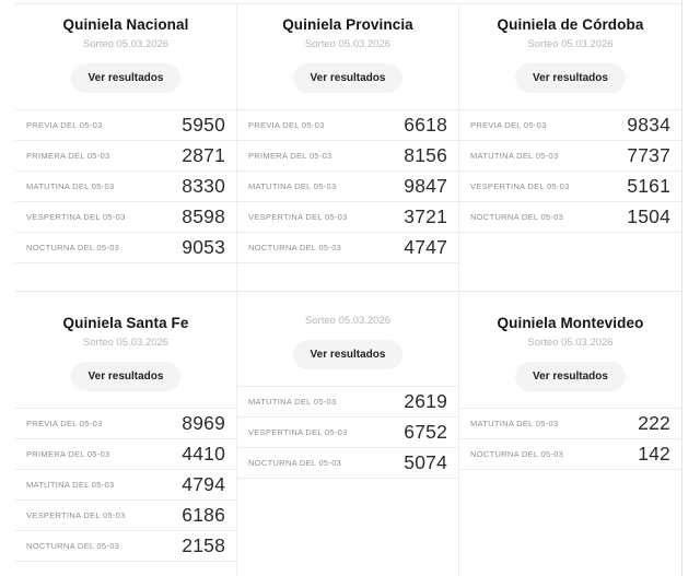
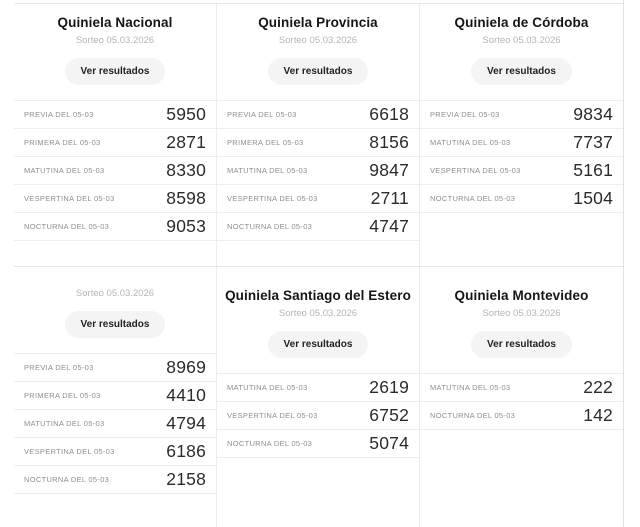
  Quiniela Nacional
  Sorteo 05.03.2026
  Ver resultados
  PREVIA DEL 05-03
  5950
  PRIMERA DEL 05-03
  2871
  MATUTINA DEL 05-03
  8330
  VESPERTINA DEL 05-03
  8598
  NOCTURNA DEL 05-03
  9053
  Quiniela Provincia
  Sorteo 05.03.2026
  Ver resultados
  PREVIA DEL 05-03
  6618
  PRIMERA DEL 05-03
  8156
  MATUTINA DEL 05-03
  9847
  VESPERTINA DEL 05-03
- 3721
+ 2711
  NOCTURNA DEL 05-03
  4747
  Quiniela de Córdoba
  Sorteo 05.03.2026
  Ver resultados
  PREVIA DEL 05-03
  9834
  MATUTINA DEL 05-03
  7737
  VESPERTINA DEL 05-03
  5161
  NOCTURNA DEL 05-03
  1504
- Quiniela Santa Fe
  Sorteo 05.03.2026
  Ver resultados
  PREVIA DEL 05-03
  8969
  PRIMERA DEL 05-03
  4410
  MATUTINA DEL 05-03
  4794
  VESPERTINA DEL 05-03
  6186
  NOCTURNA DEL 05-03
  2158
+ Quiniela Santiago del Estero
  Sorteo 05.03.2026
  Ver resultados
  MATUTINA DEL 05-03
  2619
  VESPERTINA DEL 05-03
  6752
  NOCTURNA DEL 05-03
  5074
  Quiniela Montevideo
  Sorteo 05.03.2026
  Ver resultados
  MATUTINA DEL 05-03
  222
  NOCTURNA DEL 05-03
  142
